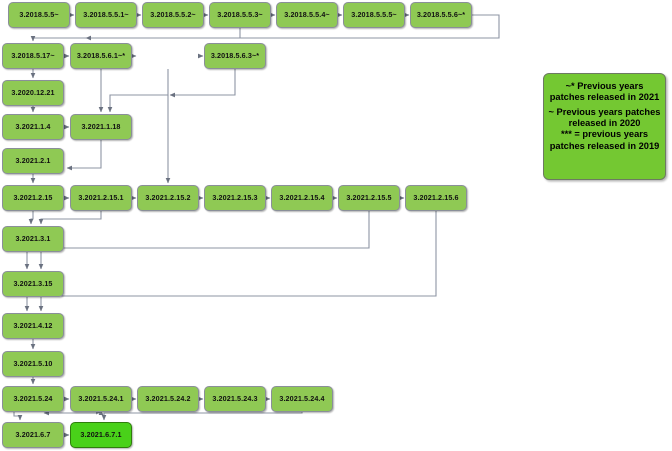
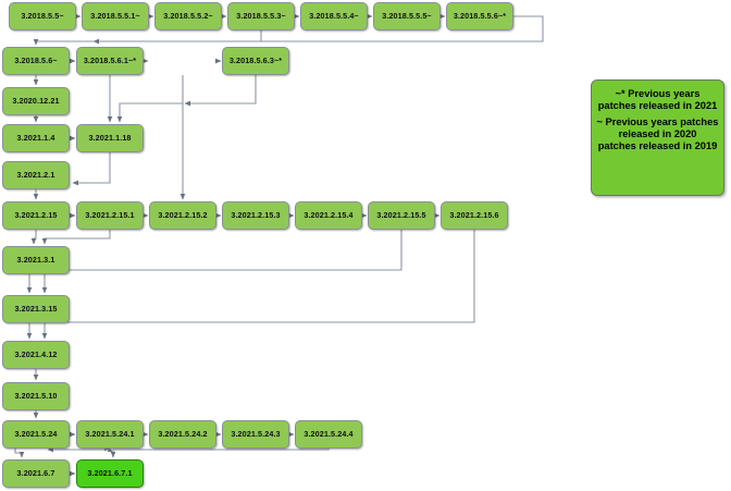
  ~* Previous years
  patches released in 2021
  ~ Previous years patches
  released in 2020
- *** = previous years
  patches released in 2019
  3.2018.5.5~
  3.2018.5.5.1~
  3.2018.5.5.2~
  3.2018.5.5.3~
  3.2018.5.5.4~
  3.2018.5.5.5~
  3.2018.5.5.6~*
- 3.2018.5.17~
+ 3.2018.5.6~
  3.2018.5.6.1~*
  3.2018.5.6.3~*
  3.2020.12.21
  3.2021.1.4
  3.2021.1.18
  3.2021.2.1
  3.2021.2.15
  3.2021.2.15.1
  3.2021.2.15.2
  3.2021.2.15.3
  3.2021.2.15.4
  3.2021.2.15.5
  3.2021.2.15.6
  3.2021.3.1
  3.2021.3.15
  3.2021.4.12
  3.2021.5.10
  3.2021.5.24
  3.2021.5.24.1
  3.2021.5.24.2
  3.2021.5.24.3
  3.2021.5.24.4
  3.2021.6.7
  3.2021.6.7.1
